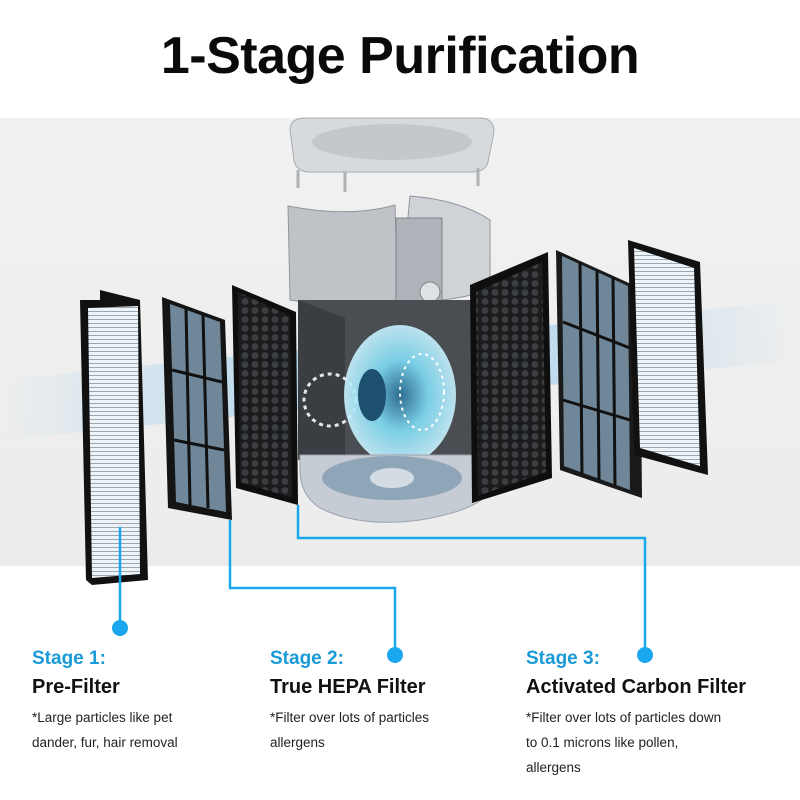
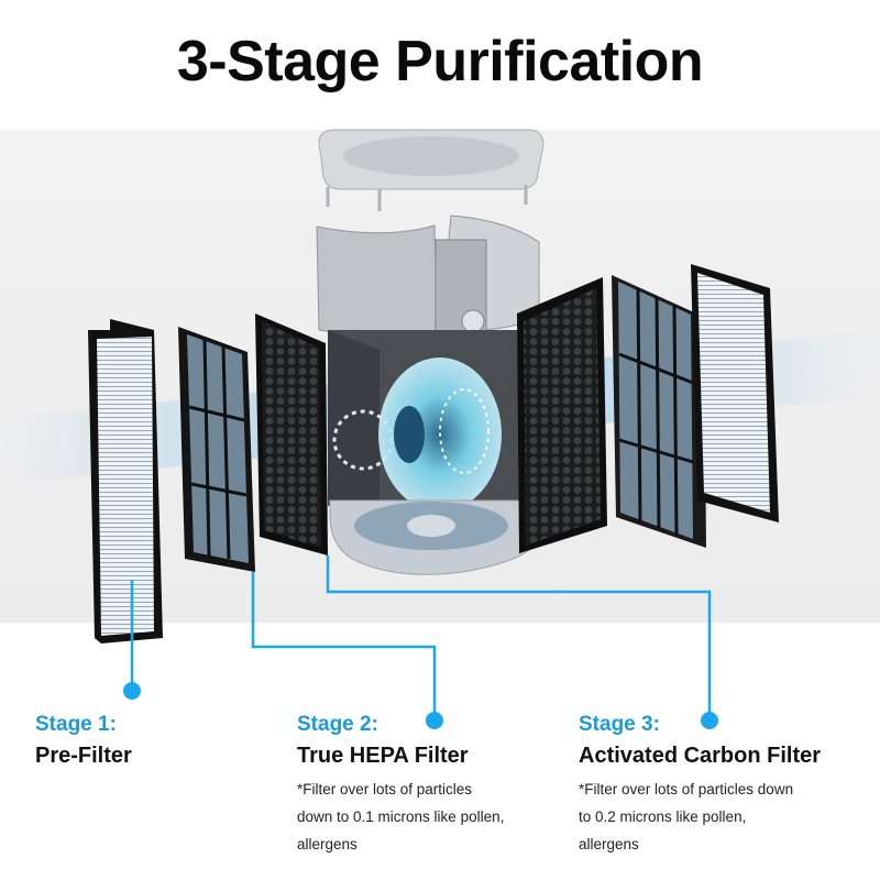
- 1-Stage Purification
+ 3-Stage Purification
  Stage 1:
  Pre-Filter
- *Large particles like pet
- dander, fur, hair removal
  Stage 2:
  True HEPA Filter
  *Filter over lots of particles
+ down to 0.1 microns like pollen,
  allergens
  Stage 3:
  Activated Carbon Filter
  *Filter over lots of particles down
- to 0.1 microns like pollen,
+ to 0.2 microns like pollen,
  allergens
